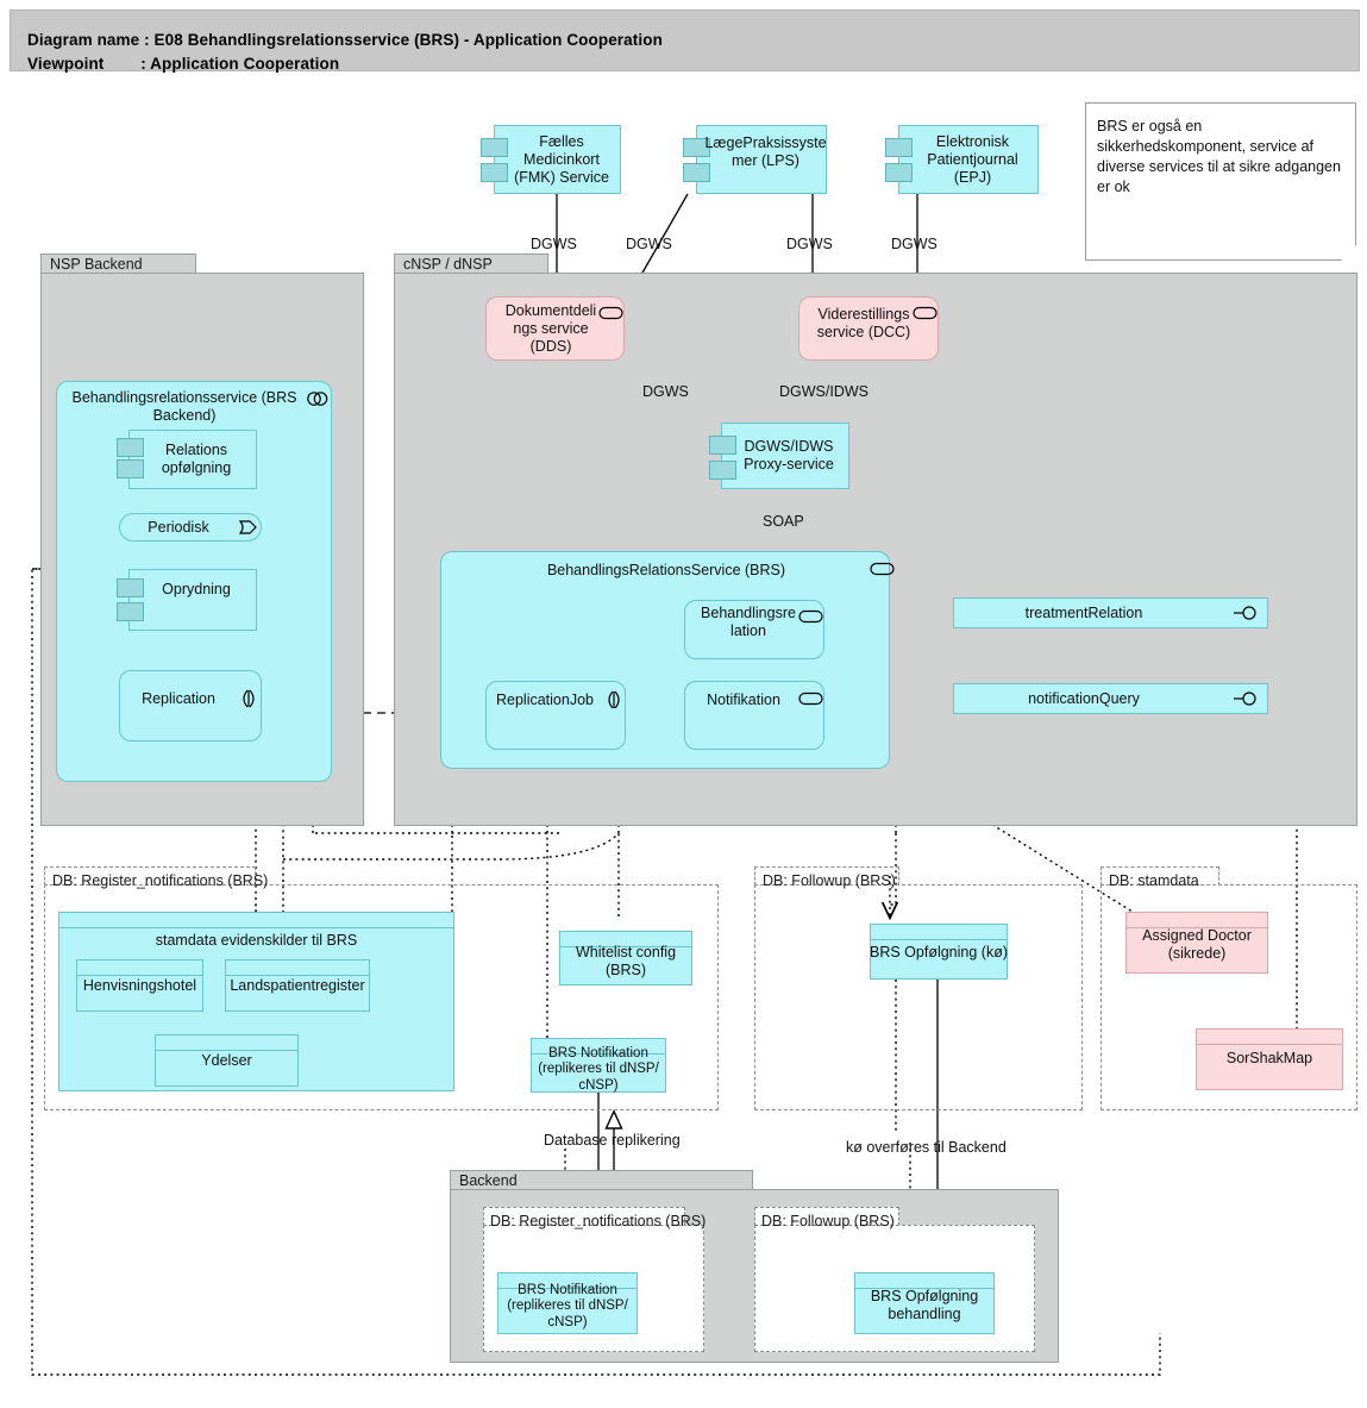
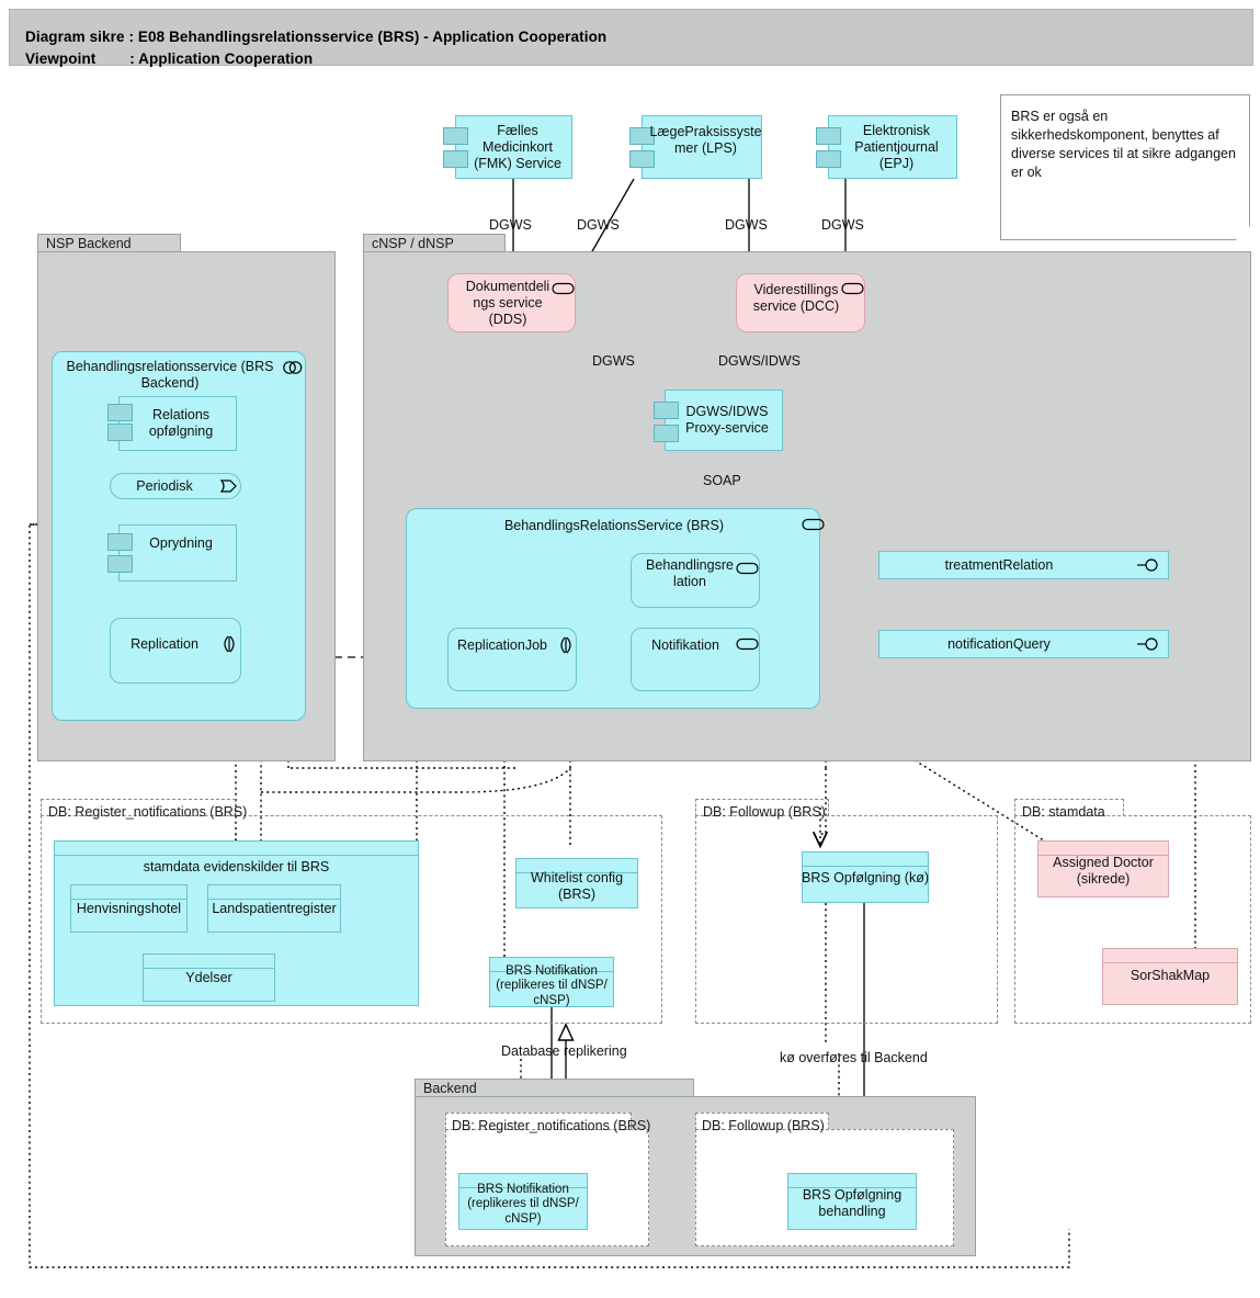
- Diagram name : E08 Behandlingsrelationsservice (BRS) - Application Cooperation
+ Diagram sikre : E08 Behandlingsrelationsservice (BRS) - Application Cooperation
  Viewpoint : Application Cooperation
- BRS er også en sikkerhedskomponent, service af diverse services til at sikre adgangen er ok
+ BRS er også en sikkerhedskomponent, benyttes af diverse services til at sikre adgangen er ok
  Fælles Medicinkort (FMK) Service
  LægePraksissyste mer (LPS)
  Elektronisk Patientjournal (EPJ)
  DGWS
  DGWS
  DGWS
  DGWS
  NSP Backend
  Behandlingsrelationsservice (BRS Backend)
  Relations opfølgning
  Periodisk
  Oprydning
  Replication
  cNSP / dNSP
  Dokumentdeli ngs service (DDS)
  Viderestillings service (DCC)
  DGWS/IDWS Proxy-service
  DGWS
  DGWS/IDWS
  SOAP
  BehandlingsRelationsService (BRS)
  Behandlingsre lation
  ReplicationJob
  Notifikation
  treatmentRelation
  notificationQuery
  DB: Register_notifications (BRS)
  stamdata evidenskilder til BRS
  Henvisningshotel
  Landspatientregister
  Ydelser
  Whitelist config (BRS)
  BRS Notifikation (replikeres til dNSP/ cNSP)
  DB: Followup (BRS)
  BRS Opfølgning (kø)
  DB: stamdata
  Assigned Doctor (sikrede)
  SorShakMap
  Database replikering
  kø overføres til Backend
  Backend
  DB: Register_notifications (BRS)
  BRS Notifikation (replikeres til dNSP/ cNSP)
  DB: Followup (BRS)
  BRS Opfølgning behandling
